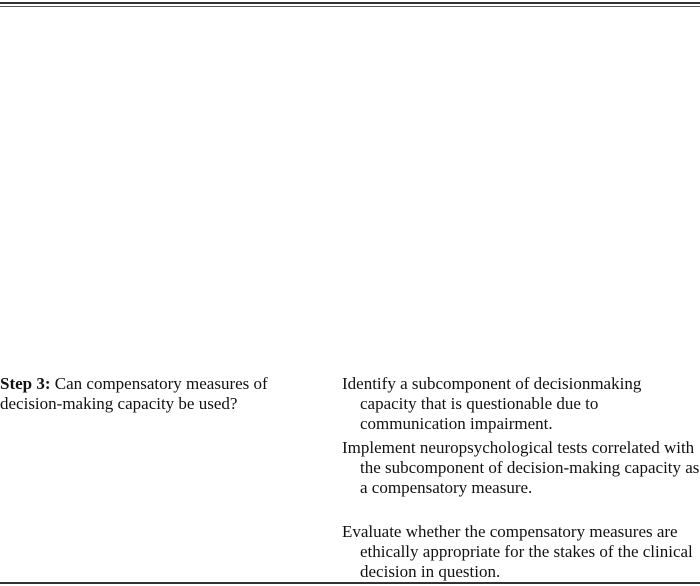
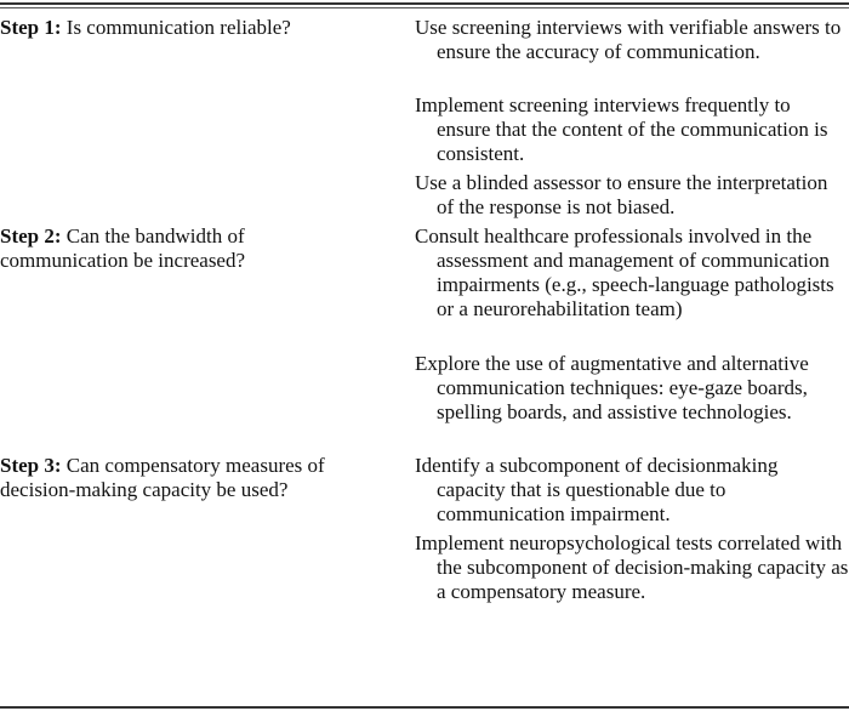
+ Step 1: Is communication reliable?
+ Use screening interviews with verifiable answers to ensure the accuracy of communication.
+ Implement screening interviews frequently to ensure that the content of the communication is consistent.
+ Use a blinded assessor to ensure the interpretation of the response is not biased.
+ Step 2: Can the bandwidth of communication be increased?
+ Consult healthcare professionals involved in the assessment and management of communication impairments (e.g., speech-language pathologists or a neurorehabilitation team)
+ Explore the use of augmentative and alternative communication techniques: eye-gaze boards, spelling boards, and assistive technologies.
  Step 3: Can compensatory measures of decision-making capacity be used?
  Identify a subcomponent of decisionmaking capacity that is questionable due to communication impairment.
  Implement neuropsychological tests correlated with the subcomponent of decision-making capacity as a compensatory measure.
- Evaluate whether the compensatory measures are ethically appropriate for the stakes of the clinical decision in question.
